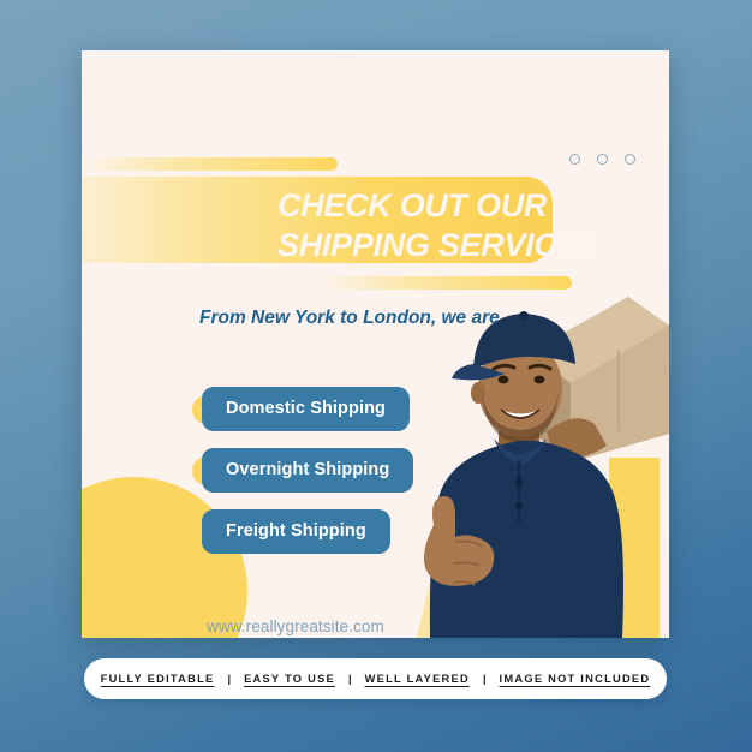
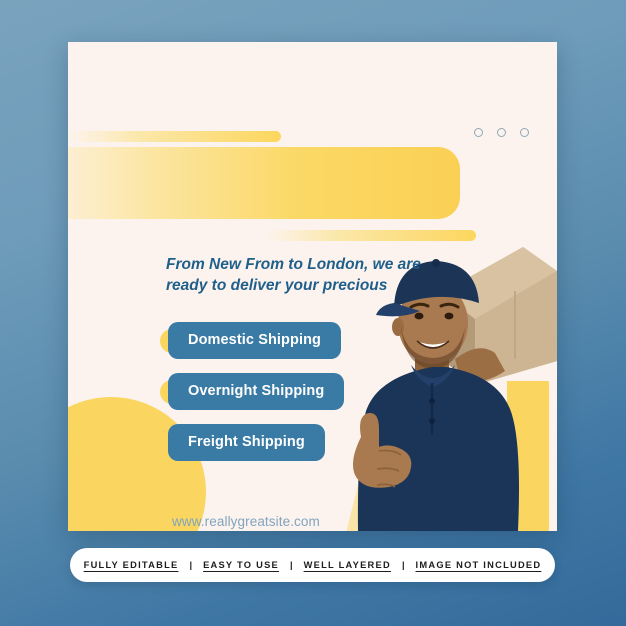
- CHECK OUT OUR
- SHIPPING SERVICES
- From New York to London, we are
+ From New From to London, we are
+ ready to deliver your precious
  Domestic Shipping
  Overnight Shipping
  Freight Shipping
  www.reallygreatsite.com
  FULLY EDITABLE
  |
  EASY TO USE
  |
  WELL LAYERED
  |
  IMAGE NOT INCLUDED
